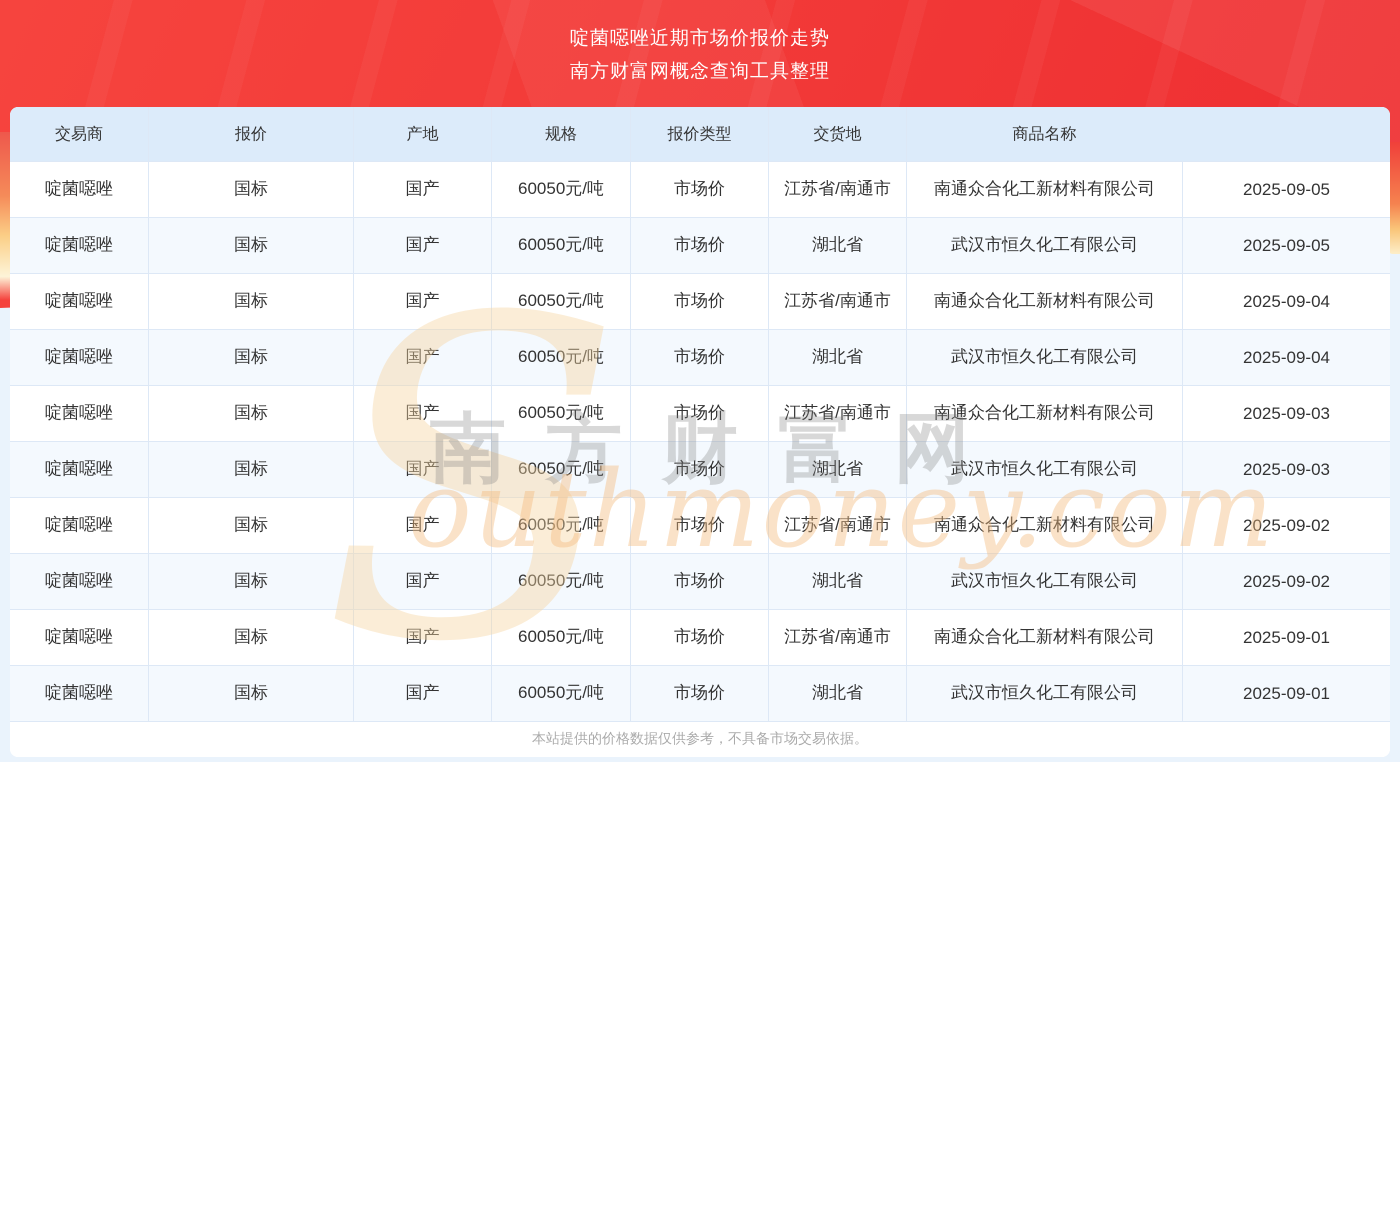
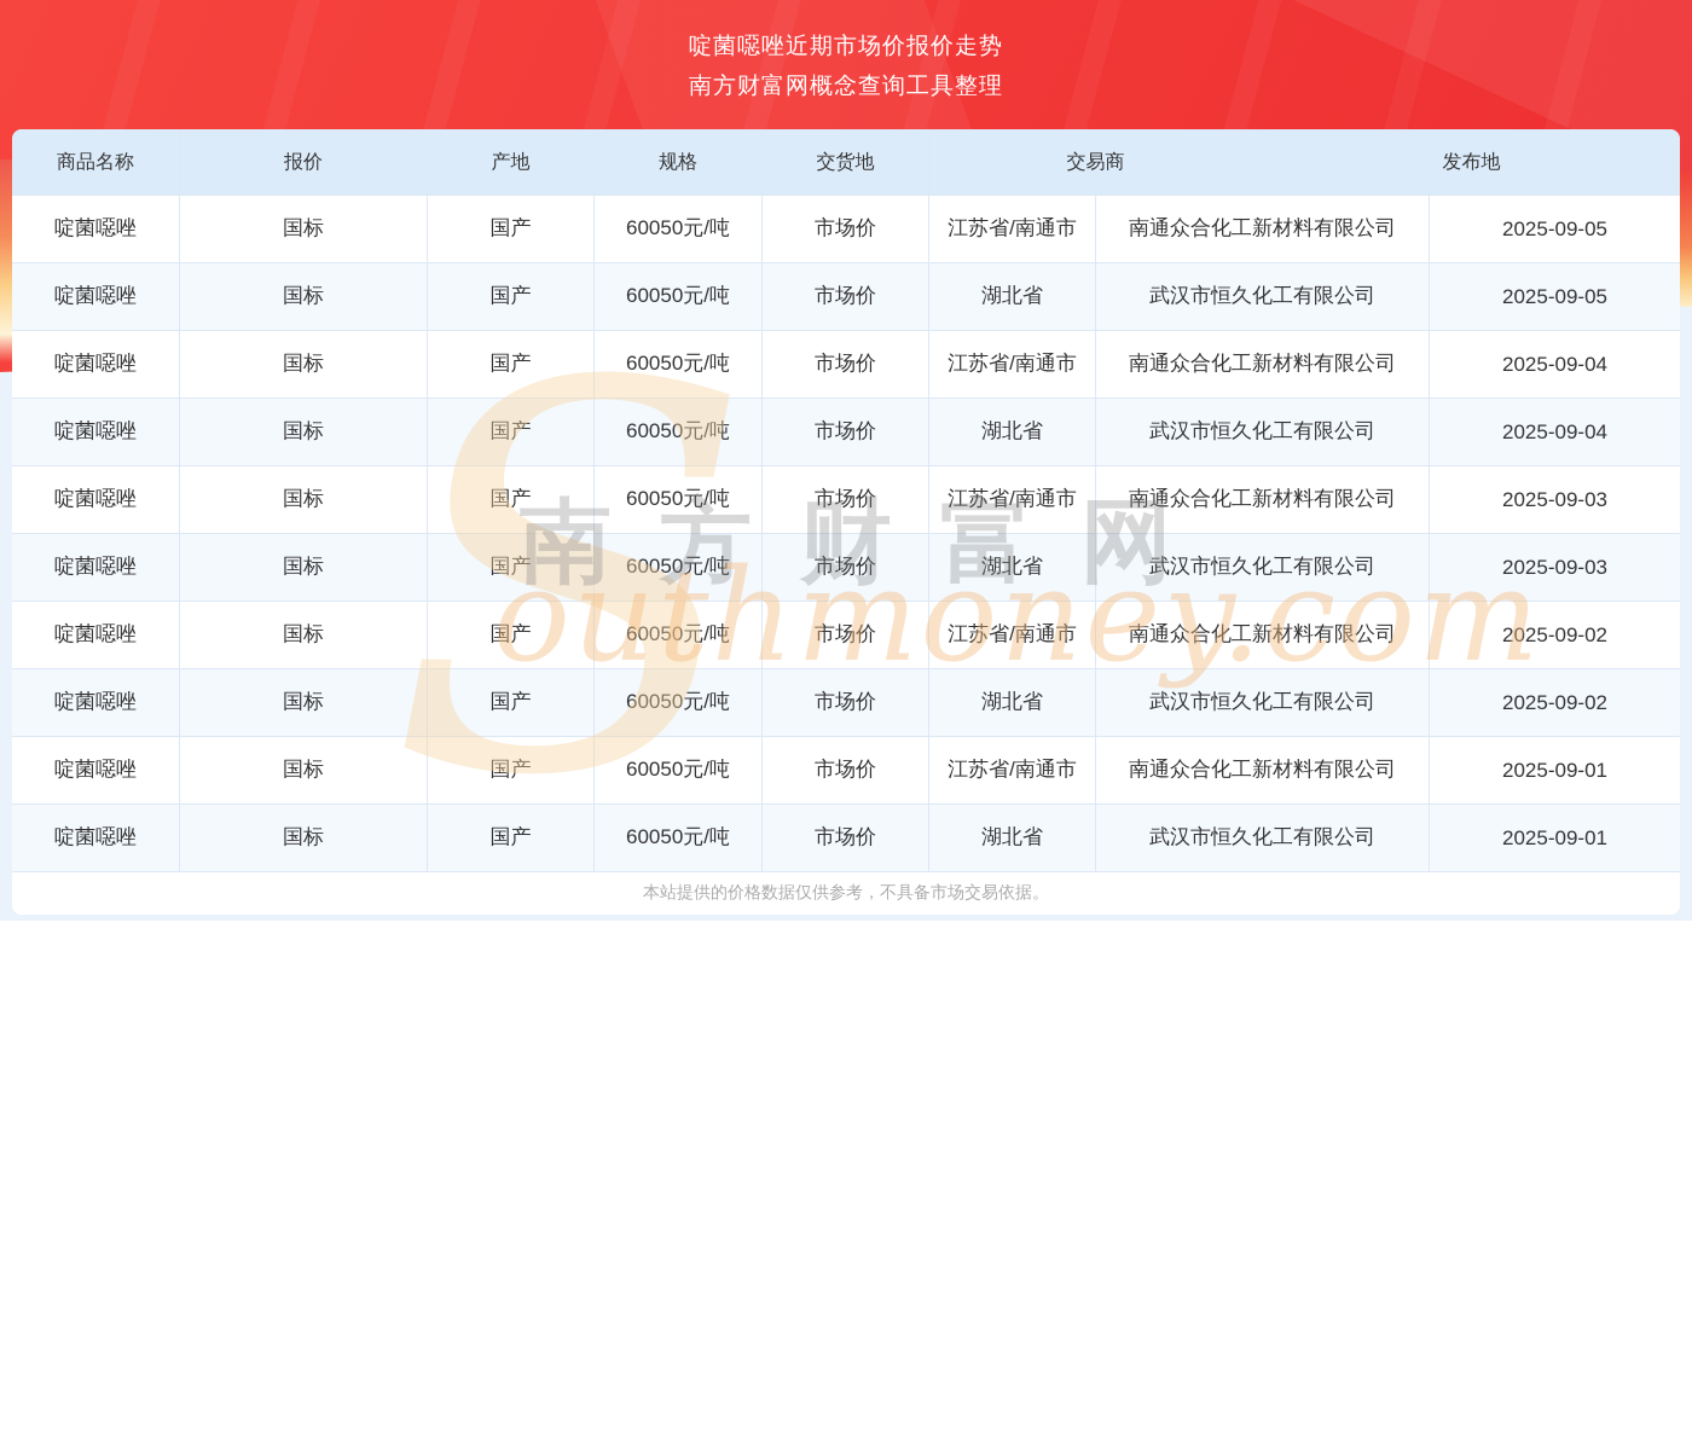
  啶菌噁唑近期市场价报价走势
  南方财富网概念查询工具整理
- 交易商
+ 商品名称
  报价
  产地
  规格
- 报价类型
  交货地
- 商品名称
+ 交易商
+ 发布地
  啶菌噁唑
  国标
  国产
  60050元/吨
  市场价
  江苏省/南通市
  南通众合化工新材料有限公司
  2025-09-05
  啶菌噁唑
  国标
  国产
  60050元/吨
  市场价
  湖北省
  武汉市恒久化工有限公司
  2025-09-05
  啶菌噁唑
  国标
  国产
  60050元/吨
  市场价
  江苏省/南通市
  南通众合化工新材料有限公司
  2025-09-04
  啶菌噁唑
  国标
  国产
  60050元/吨
  市场价
  湖北省
  武汉市恒久化工有限公司
  2025-09-04
  啶菌噁唑
  国标
  国产
  60050元/吨
  市场价
  江苏省/南通市
  南通众合化工新材料有限公司
  2025-09-03
  啶菌噁唑
  国标
  国产
  60050元/吨
  市场价
  湖北省
  武汉市恒久化工有限公司
  2025-09-03
  啶菌噁唑
  国标
  国产
  60050元/吨
  市场价
  江苏省/南通市
  南通众合化工新材料有限公司
  2025-09-02
  啶菌噁唑
  国标
  国产
  60050元/吨
  市场价
  湖北省
  武汉市恒久化工有限公司
  2025-09-02
  啶菌噁唑
  国标
  国产
  60050元/吨
  市场价
  江苏省/南通市
  南通众合化工新材料有限公司
  2025-09-01
  啶菌噁唑
  国标
  国产
  60050元/吨
  市场价
  湖北省
  武汉市恒久化工有限公司
  2025-09-01
  本站提供的价格数据仅供参考，不具备市场交易依据。
  S
  南方财富网
  outhmoney.com
